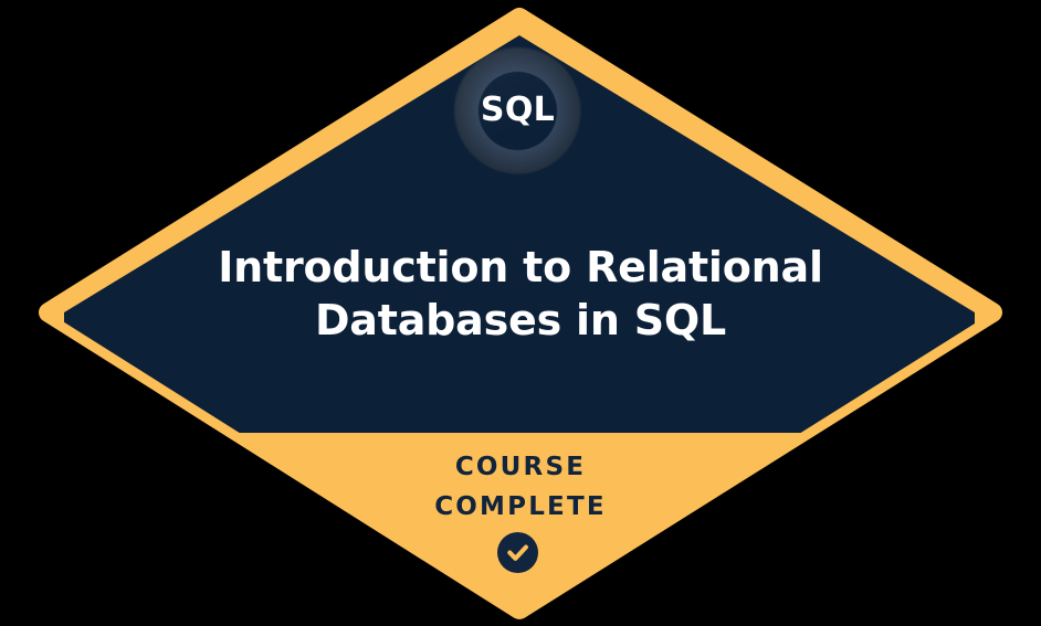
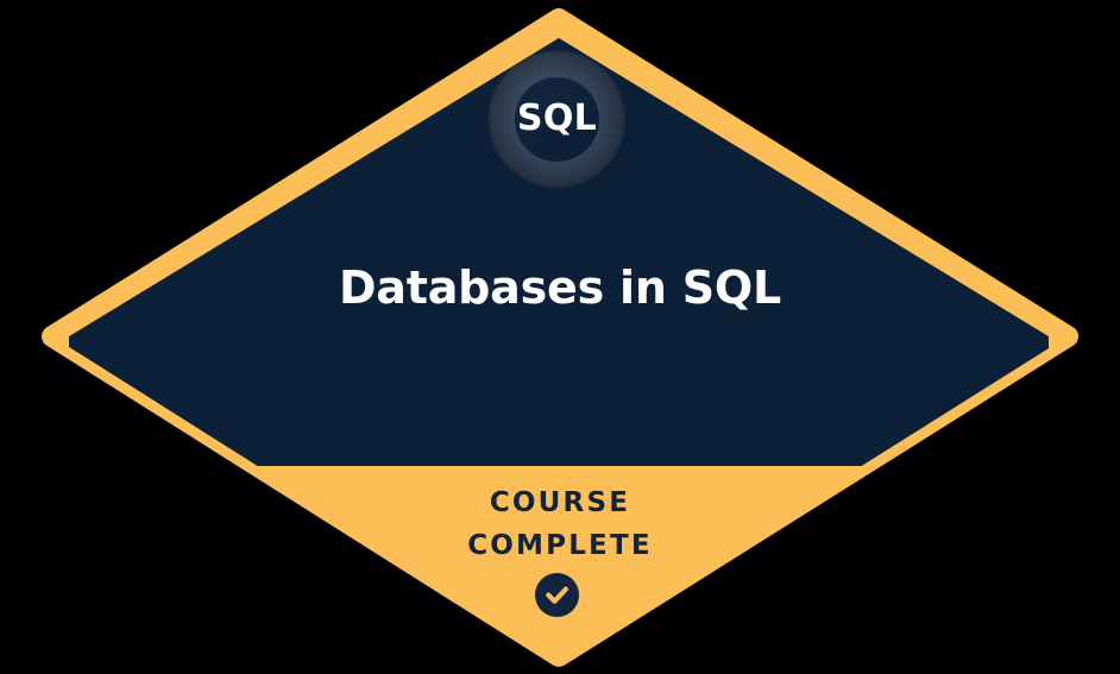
  SQL
- Introduction to Relational
  Databases in SQL
  COURSE
  COMPLETE
